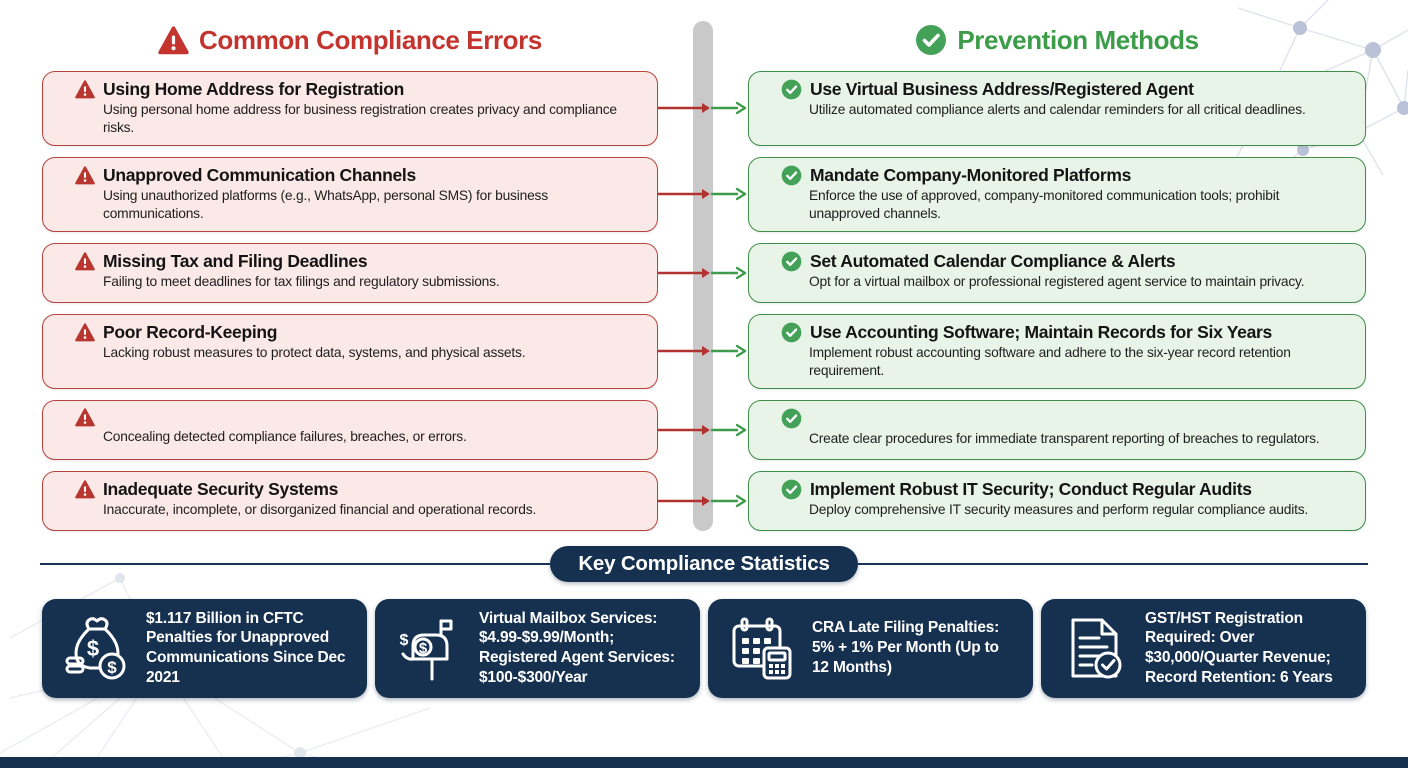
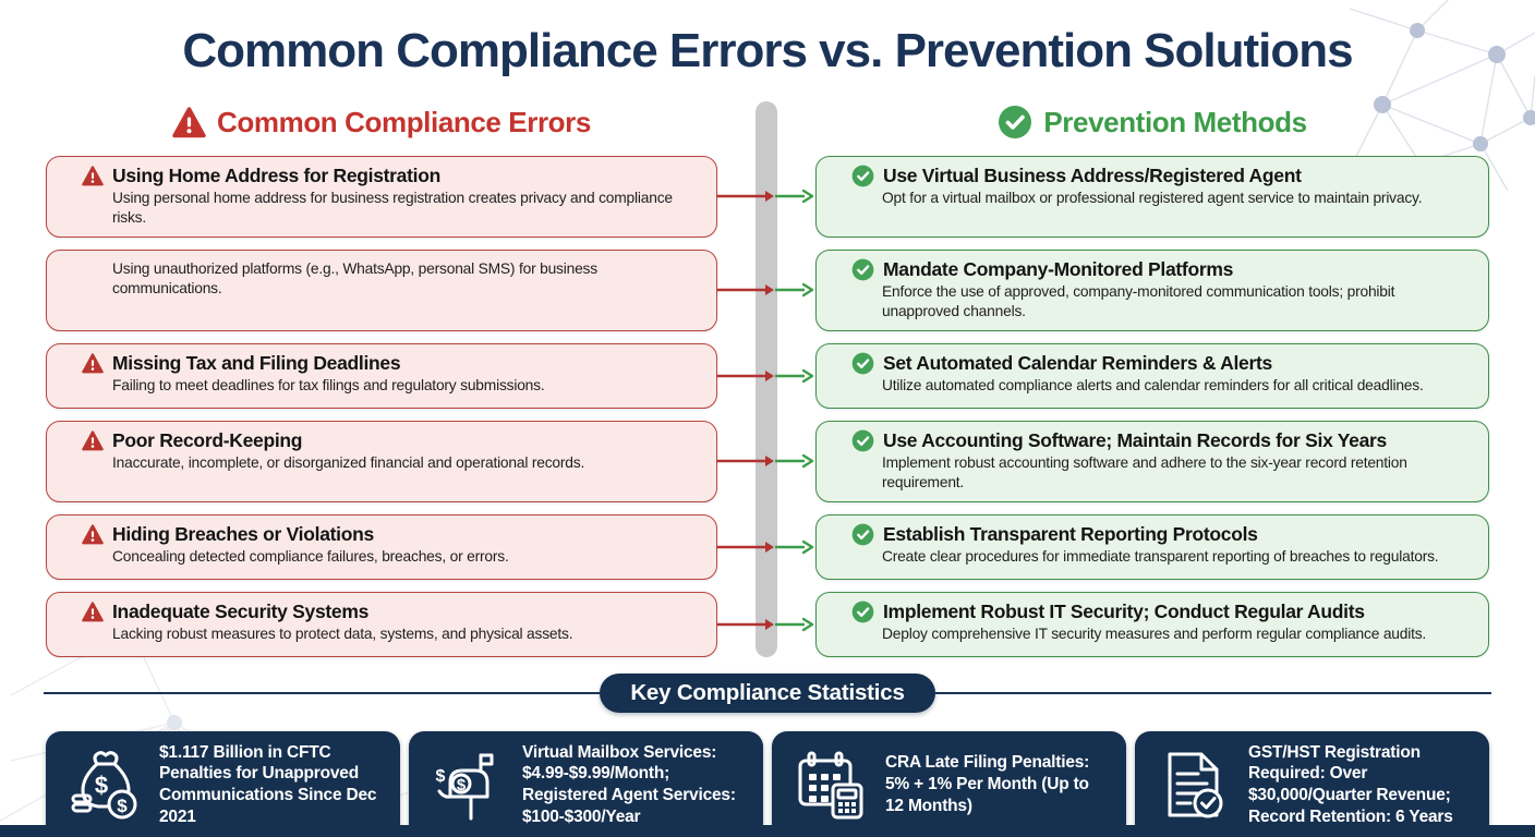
+ Common Compliance Errors vs. Prevention Solutions
  Common Compliance Errors
  Prevention Methods
  Using Home Address for Registration
  Using personal home address for business registration creates privacy and compliance risks.
  Use Virtual Business Address/Registered Agent
- Utilize automated compliance alerts and calendar reminders for all critical deadlines.
+ Opt for a virtual mailbox or professional registered agent service to maintain privacy.
- Unapproved Communication Channels
  Using unauthorized platforms (e.g., WhatsApp, personal SMS) for business communications.
  Mandate Company-Monitored Platforms
  Enforce the use of approved, company-monitored communication tools; prohibit unapproved channels.
  Missing Tax and Filing Deadlines
  Failing to meet deadlines for tax filings and regulatory submissions.
- Set Automated Calendar Compliance & Alerts
+ Set Automated Calendar Reminders & Alerts
- Opt for a virtual mailbox or professional registered agent service to maintain privacy.
+ Utilize automated compliance alerts and calendar reminders for all critical deadlines.
  Poor Record-Keeping
- Lacking robust measures to protect data, systems, and physical assets.
+ Inaccurate, incomplete, or disorganized financial and operational records.
  Use Accounting Software; Maintain Records for Six Years
  Implement robust accounting software and adhere to the six-year record retention requirement.
+ Hiding Breaches or Violations
  Concealing detected compliance failures, breaches, or errors.
+ Establish Transparent Reporting Protocols
  Create clear procedures for immediate transparent reporting of breaches to regulators.
  Inadequate Security Systems
- Inaccurate, incomplete, or disorganized financial and operational records.
+ Lacking robust measures to protect data, systems, and physical assets.
  Implement Robust IT Security; Conduct Regular Audits
  Deploy comprehensive IT security measures and perform regular compliance audits.
  Key Compliance Statistics
  $
  $
  $1.117 Billion in CFTC Penalties for Unapproved Communications Since Dec 2021
  $
  $
  Virtual Mailbox Services: $4.99-$9.99/Month; Registered Agent Services: $100-$300/Year
  CRA Late Filing Penalties: 5% + 1% Per Month (Up to 12 Months)
  GST/HST Registration Required: Over $30,000/Quarter Revenue; Record Retention: 6 Years
